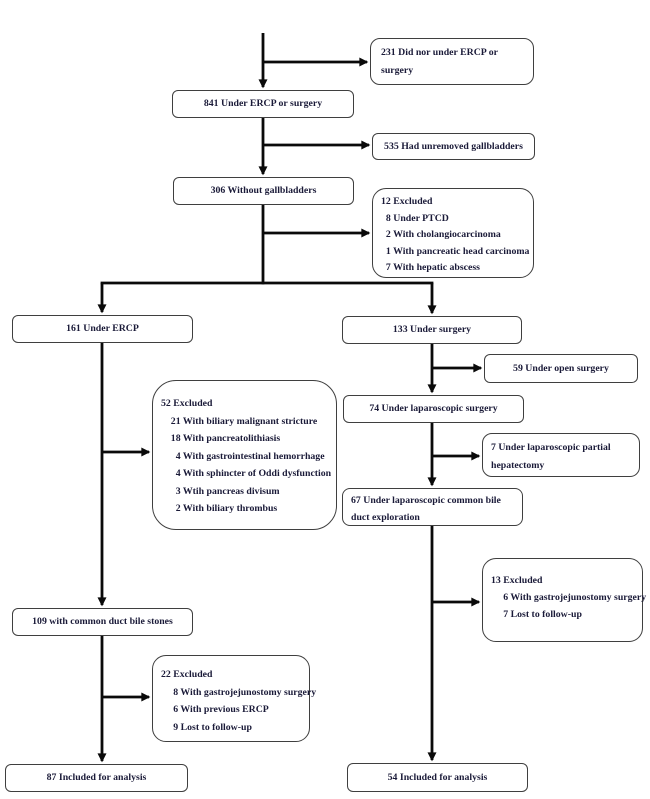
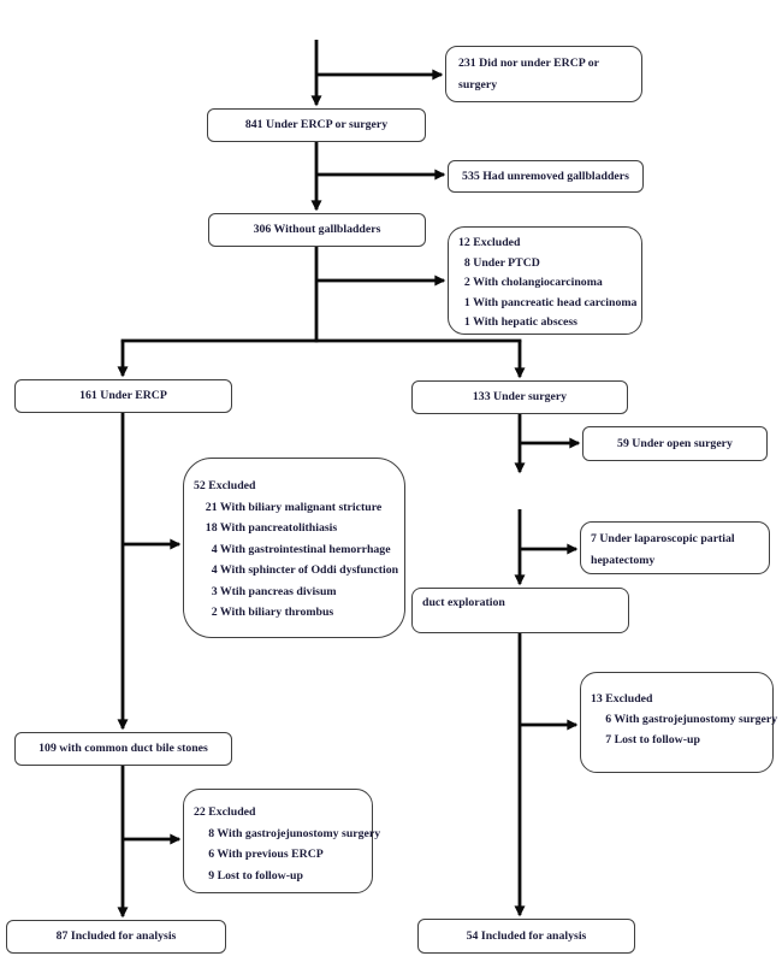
  231 Did nor under ERCP or
  surgery
  841 Under ERCP or surgery
  535 Had unremoved gallbladders
  306 Without gallbladders
  12 Excluded
  8 Under PTCD
  2 With cholangiocarcinoma
  1 With pancreatic head carcinoma
- 7 With hepatic abscess
+ 1 With hepatic abscess
  161 Under ERCP
  133 Under surgery
  59 Under open surgery
- 74 Under laparoscopic surgery
  7 Under laparoscopic partial
  hepatectomy
  52 Excluded
  21 With biliary malignant stricture
  18 With pancreatolithiasis
  4 With gastrointestinal hemorrhage
  4 With sphincter of Oddi dysfunction
  3 Wtih pancreas divisum
  2 With biliary thrombus
- 67 Under laparoscopic common bile
  duct exploration
  13 Excluded
  6 With gastrojejunostomy surgery
  7 Lost to follow-up
  109 with common duct bile stones
  22 Excluded
  8 With gastrojejunostomy surgery
  6 With previous ERCP
  9 Lost to follow-up
  87 Included for analysis
  54 Included for analysis
